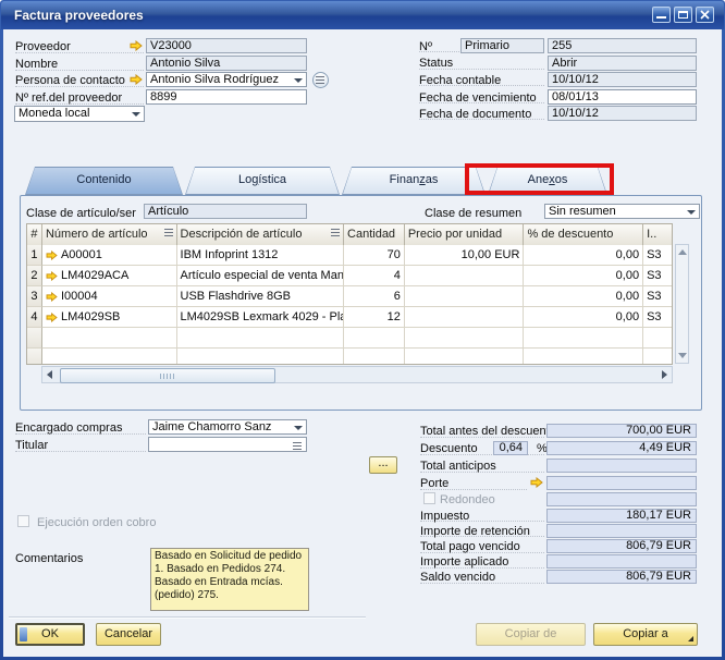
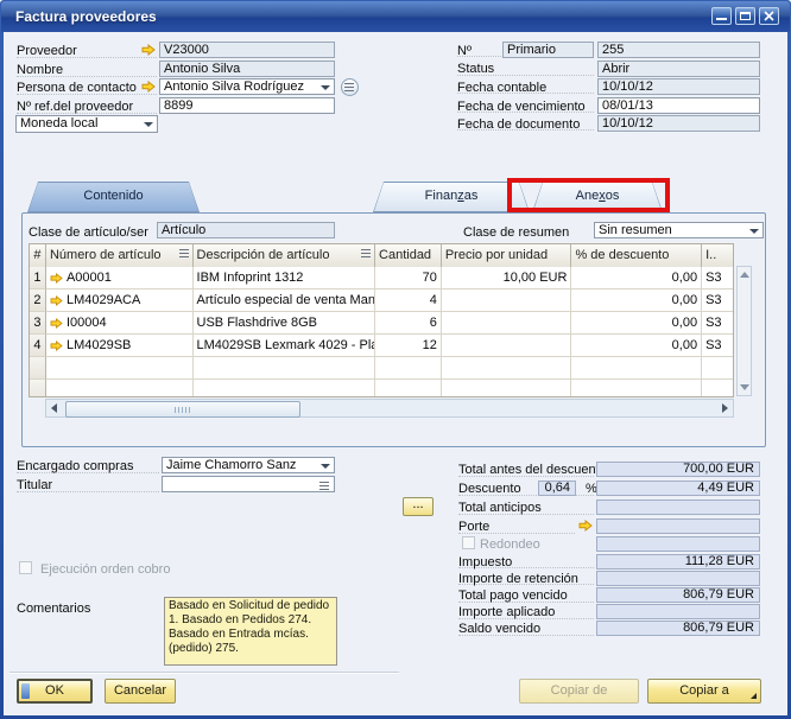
  Factura proveedores
  Proveedor
  V23000
  Nombre
  Antonio Silva
  Persona de contacto
  Antonio Silva Rodríguez
  Nº ref.del proveedor
  8899
  Moneda local
  Nº
  Primario
  255
  Status
  Abrir
  Fecha contable
  10/10/12
  Fecha de vencimiento
  08/01/13
  Fecha de documento
  10/10/12
  Contenido
- Logística
  Finanzas
  Anexos
  Clase de artículo/ser
  Artículo
  Clase de resumen
  Sin resumen
  #
  Número de artículo
  Descripción de artículo
  Cantidad
  Precio por unidad
  % de descuento
  I..
  1
  A00001
  IBM Infoprint 1312
  70
  10,00 EUR
  0,00
  S3
  2
  LM4029ACA
  Artículo especial de venta Man
  4
  0,00
  S3
  3
  I00004
  USB Flashdrive 8GB
  6
  0,00
  S3
  4
  LM4029SB
  LM4029SB Lexmark 4029 - Pla
  12
  0,00
  S3
  Encargado compras
  Jaime Chamorro Sanz
  Titular
  Ejecución orden cobro
  Comentarios
  Basado en Solicitud de pedido 1. Basado en Pedidos 274. Basado en Entrada mcías. (pedido) 275.
  Total antes del descuen
  700,00 EUR
  Descuento
  0,64
  %
  4,49 EUR
  ...
  Total anticipos
  Porte
  Redondeo
  Impuesto
- 180,17 EUR
+ 111,28 EUR
  Importe de retención
  Total pago vencido
  806,79 EUR
  Importe aplicado
  Saldo vencido
  806,79 EUR
  OK
  Cancelar
  Copiar de
  Copiar a
